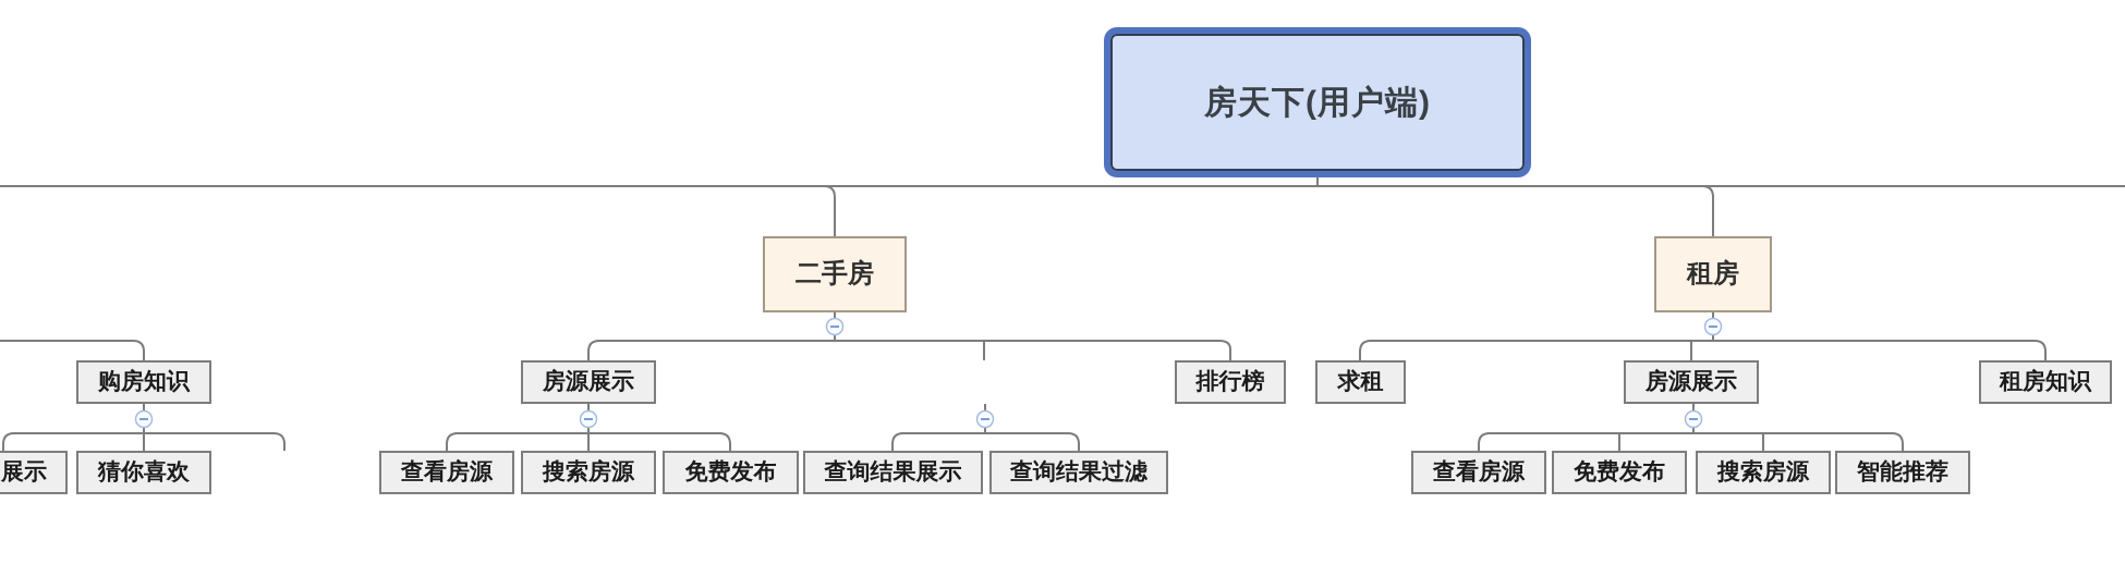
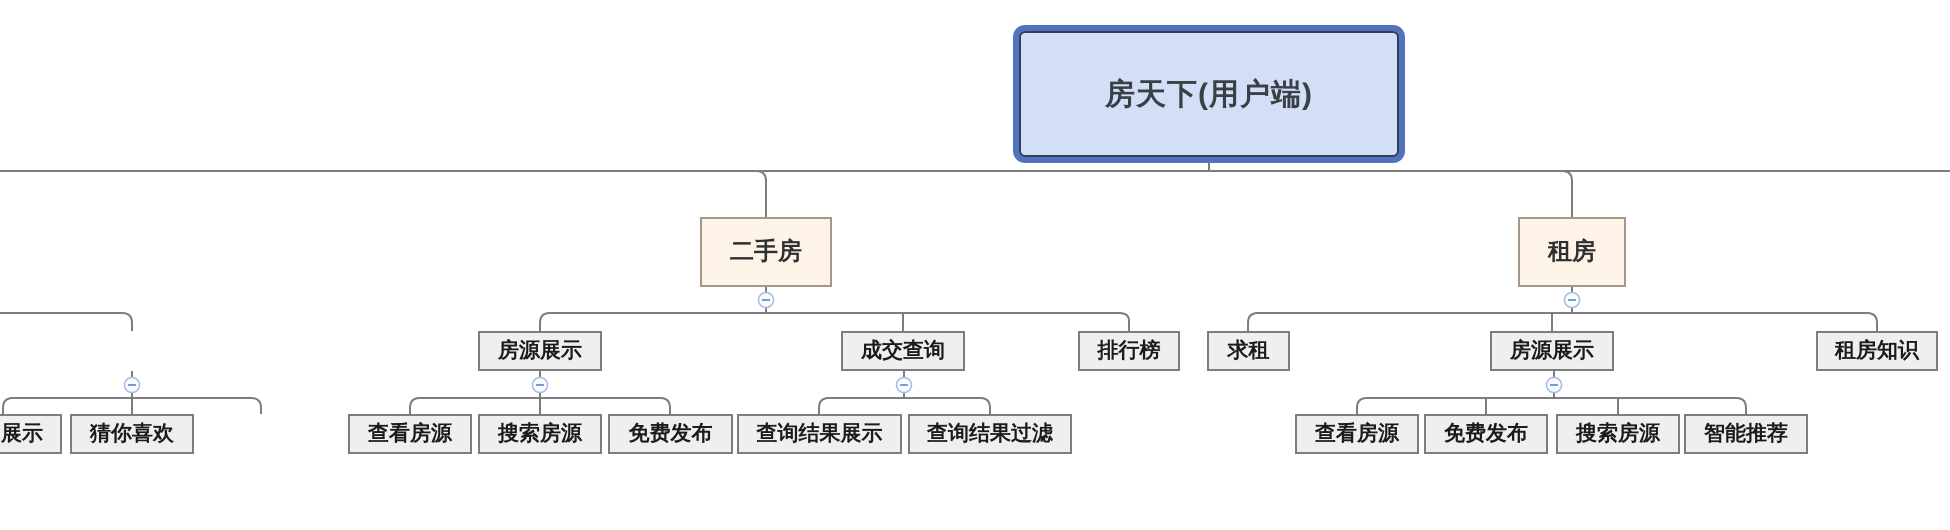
  房天下(用户端)
  二手房
  租房
- 购房知识
  房源展示
+ 成交查询
  排行榜
  求租
  房源展示
  租房知识
  展示
  猜你喜欢
  查看房源
  搜索房源
  免费发布
  查询结果展示
  查询结果过滤
  查看房源
  免费发布
  搜索房源
  智能推荐
